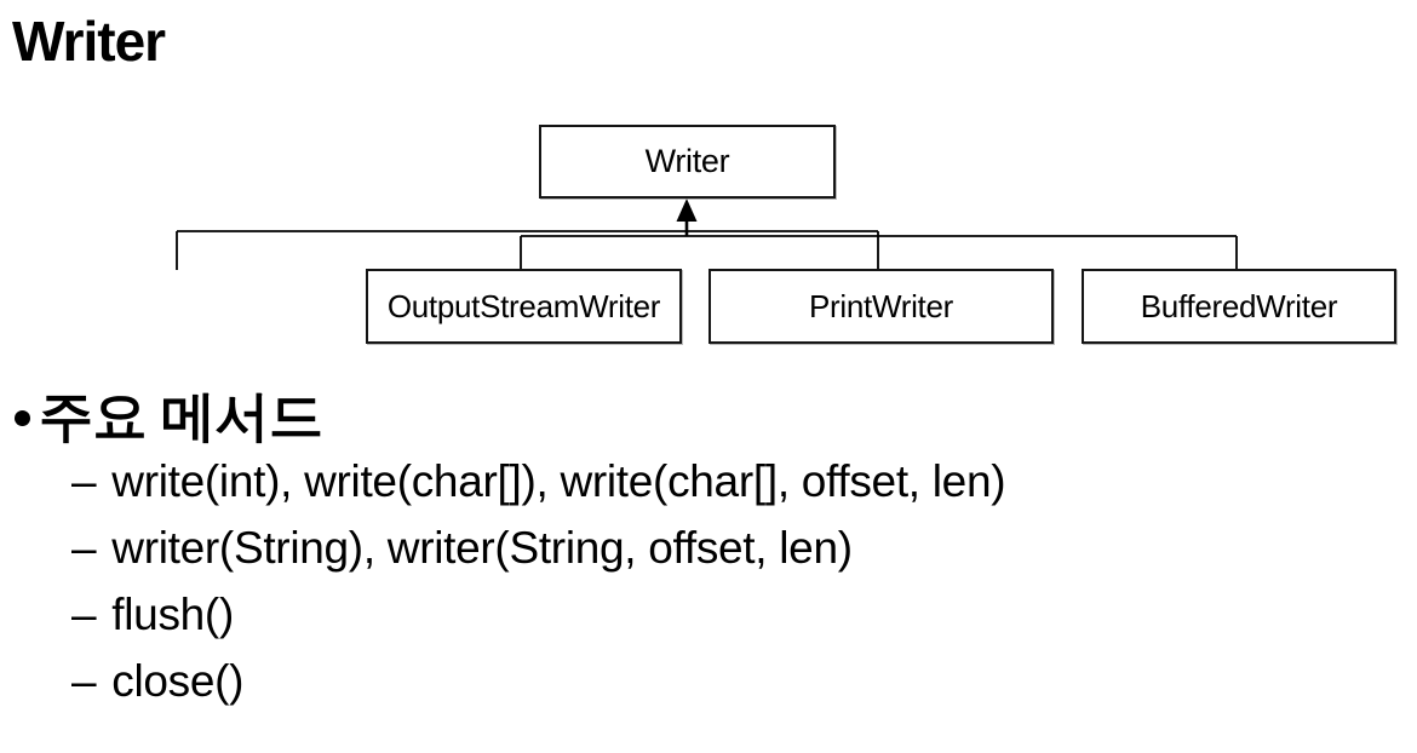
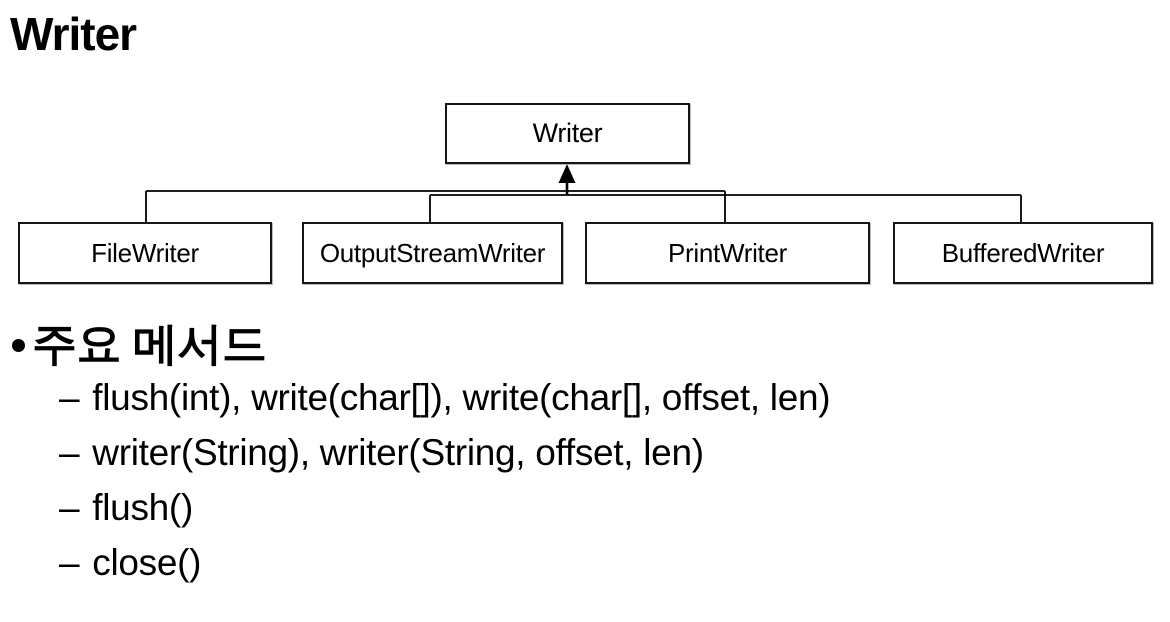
  Writer
  Writer
+ FileWriter
  OutputStreamWriter
  PrintWriter
  BufferedWriter
  주요 메서드
  –
- write(int), write(char[]), write(char[], offset, len)
+ flush(int), write(char[]), write(char[], offset, len)
  –
  writer(String), writer(String, offset, len)
  –
  flush()
  –
  close()
